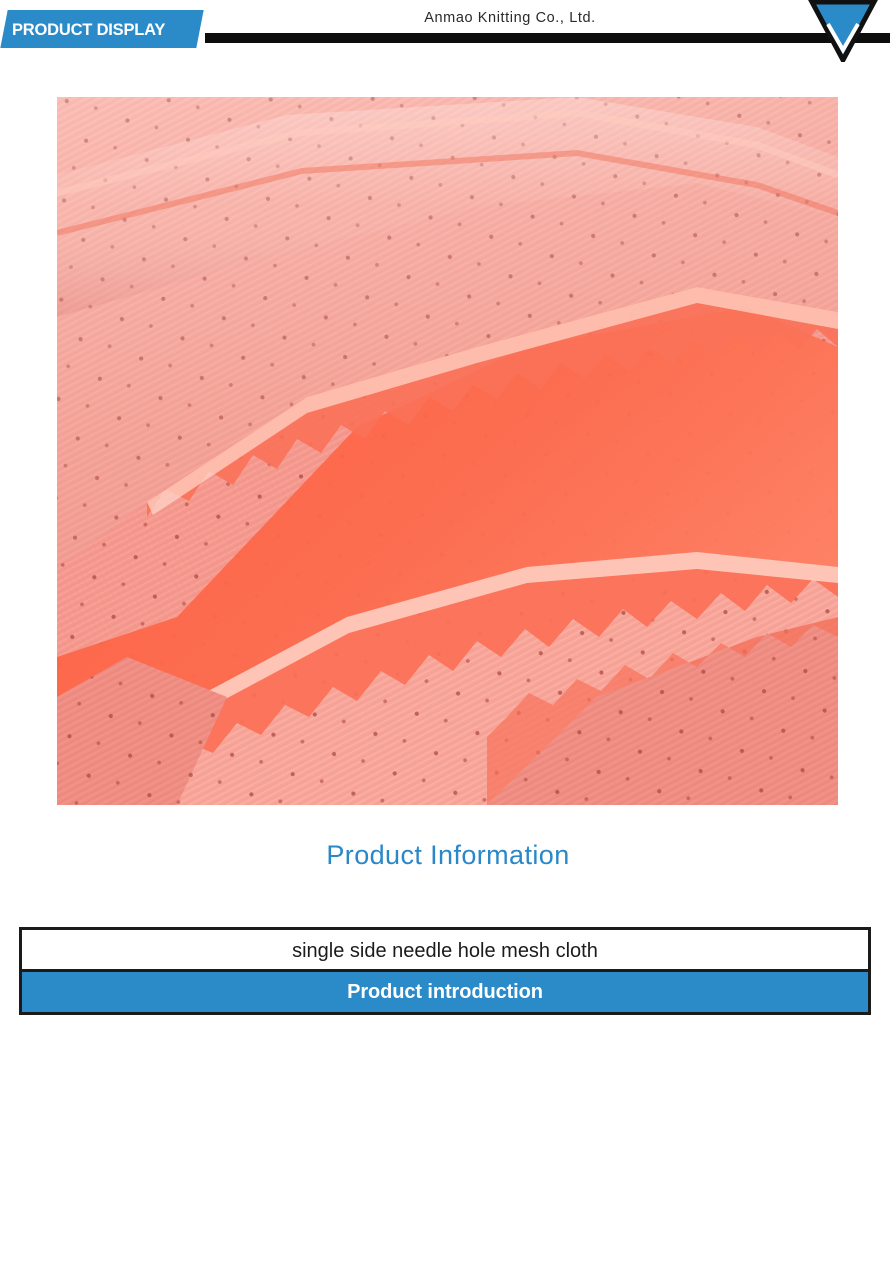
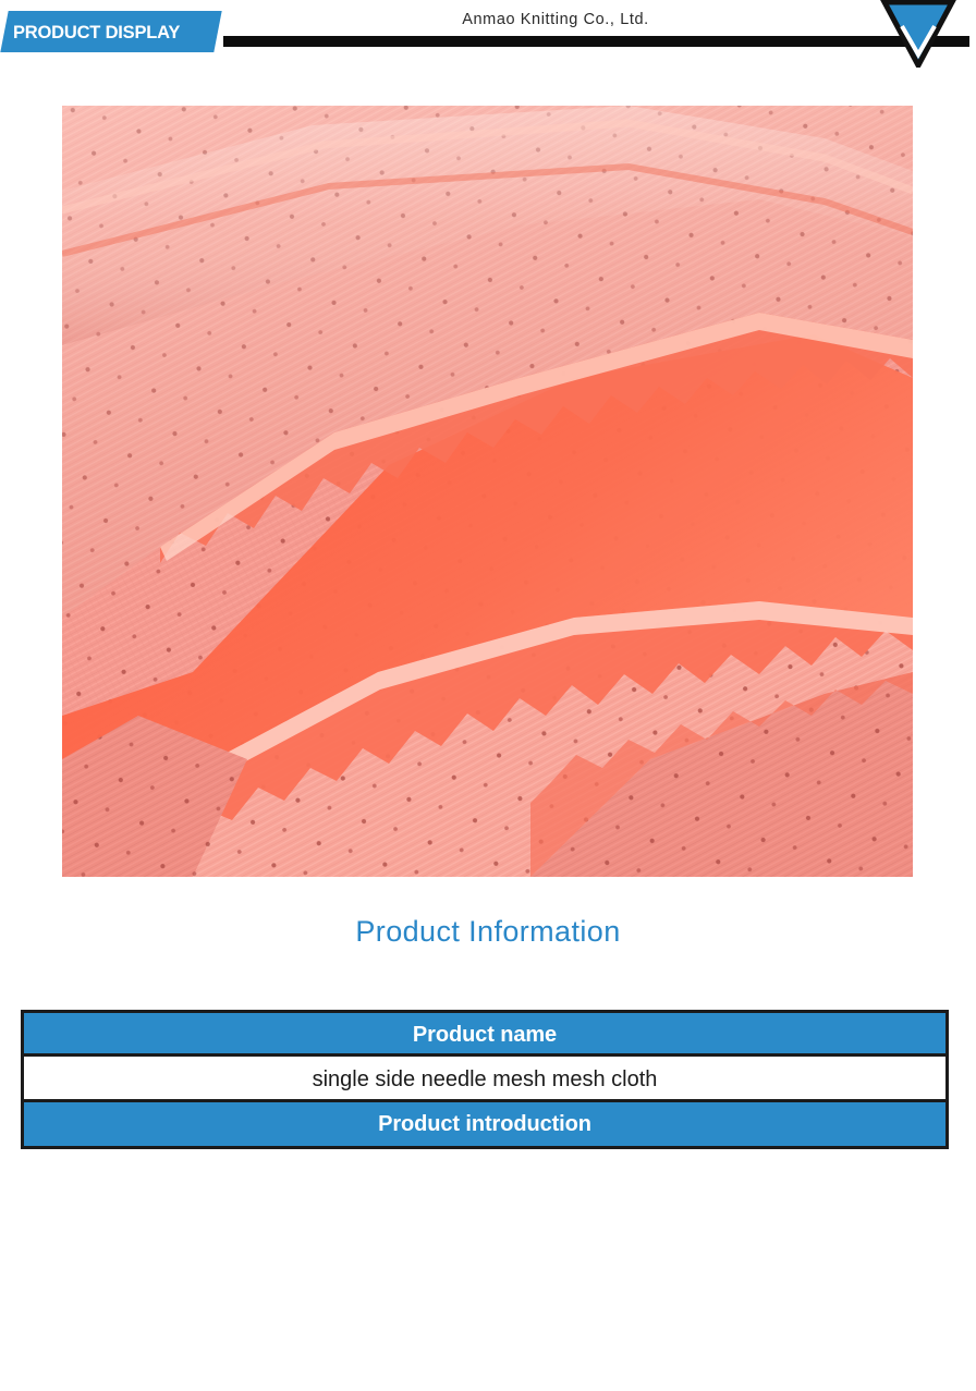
  PRODUCT DISPLAY
  Anmao Knitting Co., Ltd.
  Product Information
+ Product name
- single side needle hole mesh cloth
+ single side needle mesh mesh cloth
  Product introduction
